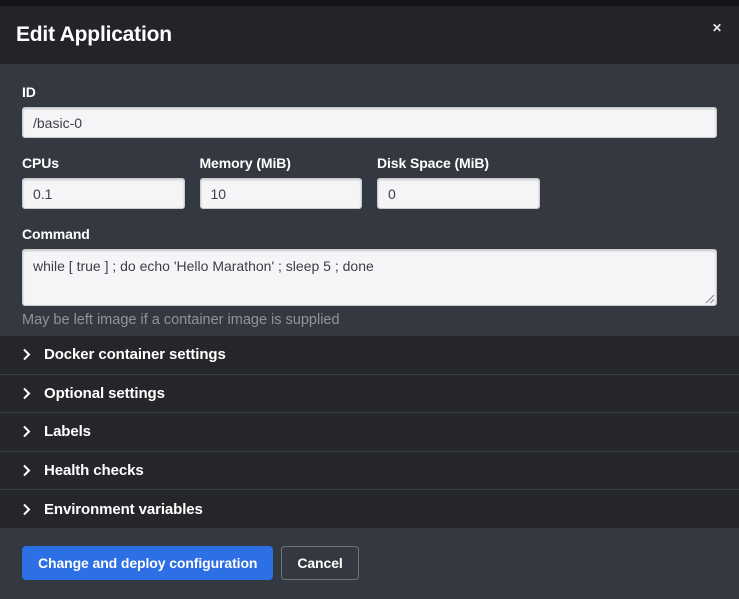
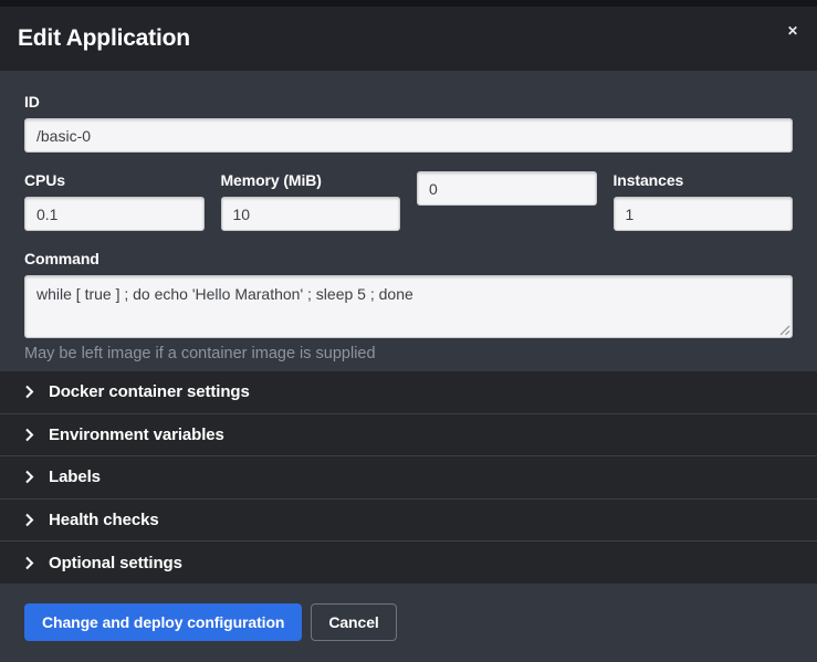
  Edit Application
  ✕
  ID
  /basic-0
  CPUs
  0.1
  Memory (MiB)
  10
- Disk Space (MiB)
  0
+ Instances
+ 1
  Command
  while [ true ] ; do echo 'Hello Marathon' ; sleep 5 ; done
  May be left image if a container image is supplied
  Docker container settings
- Optional settings
+ Environment variables
  Labels
  Health checks
- Environment variables
+ Optional settings
  Change and deploy configuration
  Cancel
